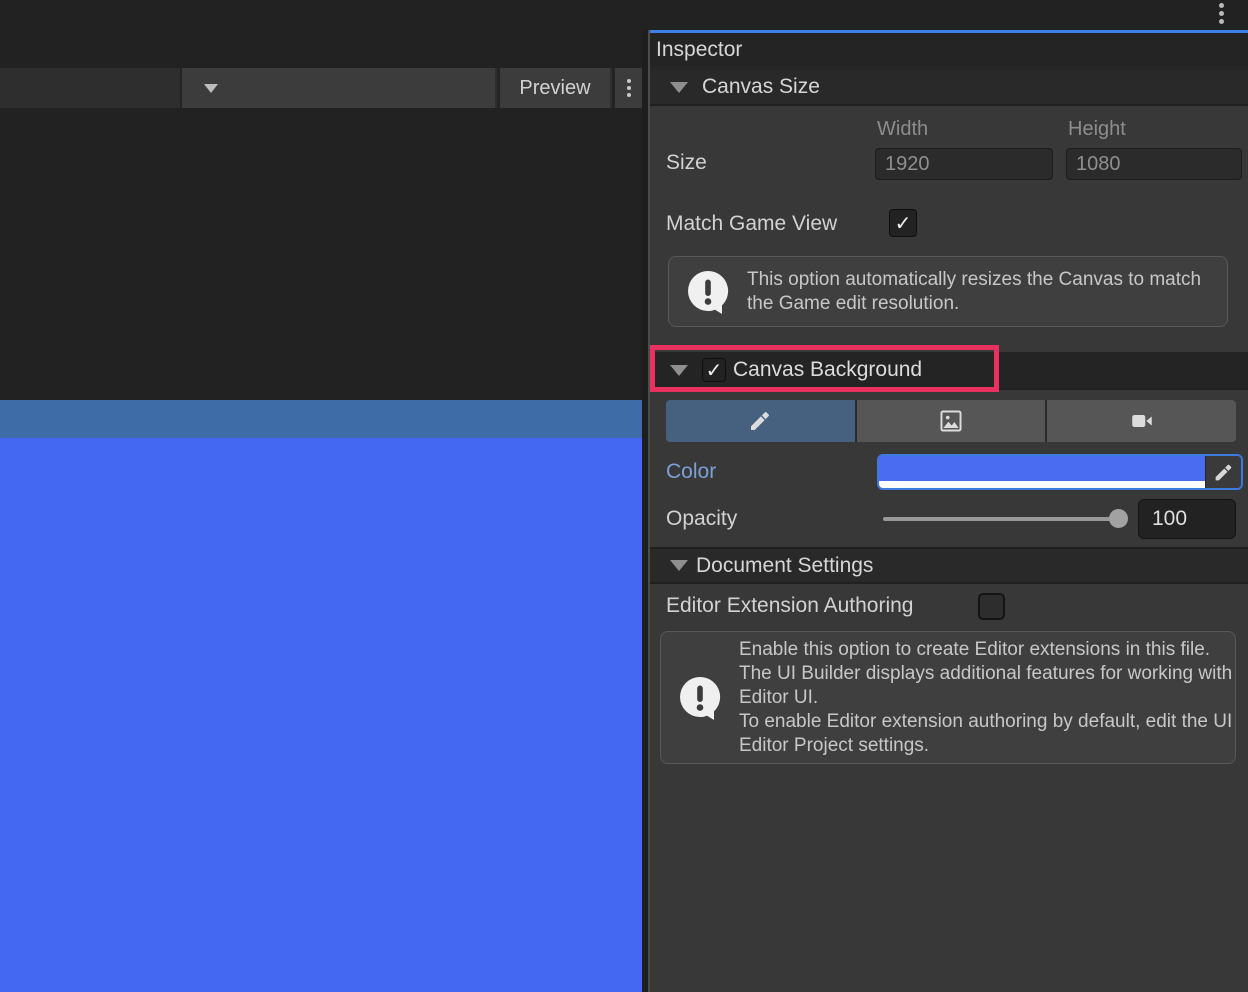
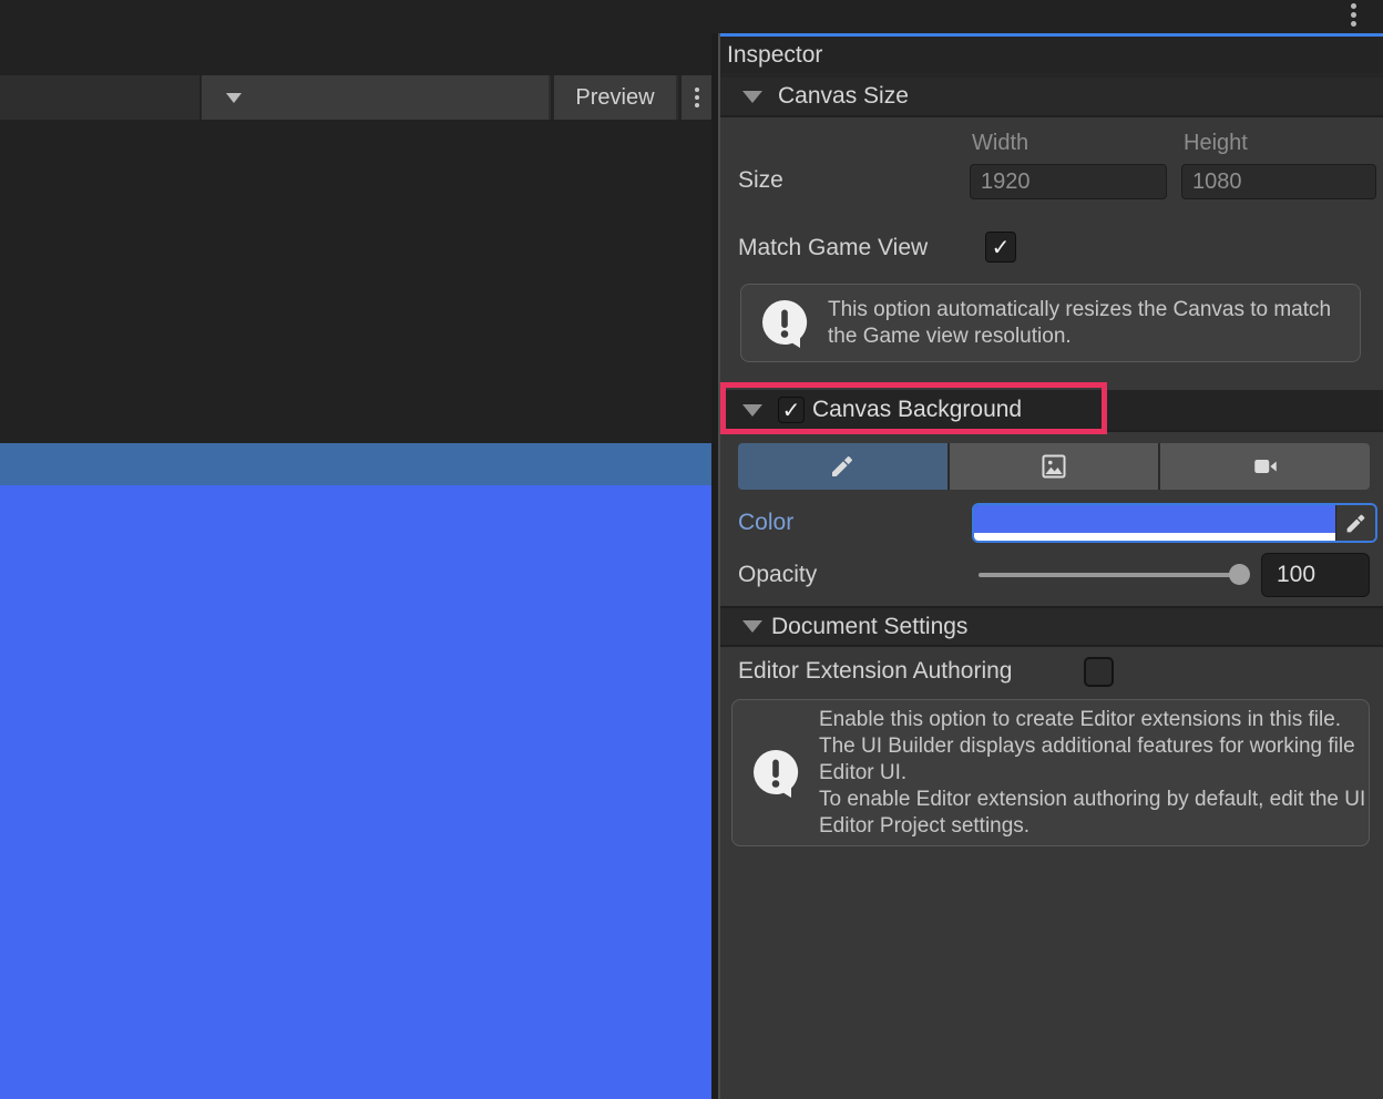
  Preview
  Inspector
  Canvas Size
  Width
  Height
  Size
  1920
  1080
  Match Game View
- This option automatically resizes the Canvas to match the Game edit resolution.
+ This option automatically resizes the Canvas to match the Game view resolution.
  Canvas Background
  Color
  Opacity
  100
  Document Settings
  Editor Extension Authoring
- Enable this option to create Editor extensions in this file. The UI Builder displays additional features for working with Editor UI.
+ Enable this option to create Editor extensions in this file. The UI Builder displays additional features for working file Editor UI.
  To enable Editor extension authoring by default, edit the UI Editor Project settings.
